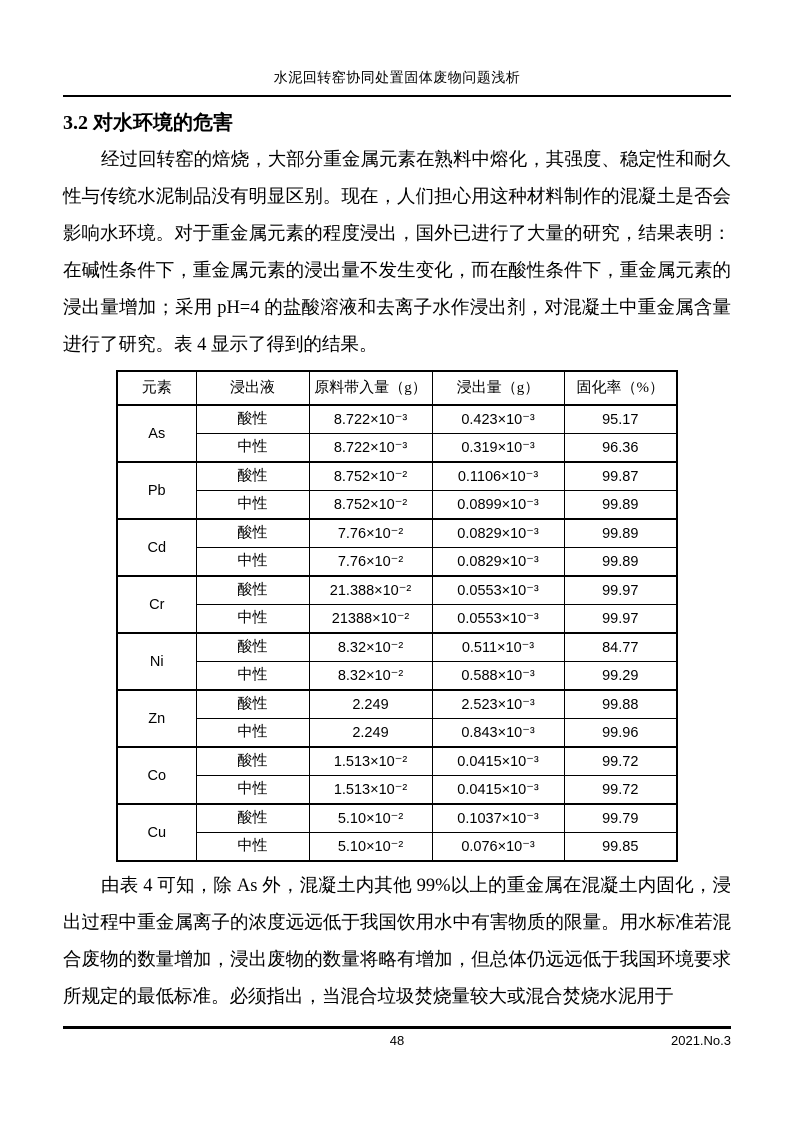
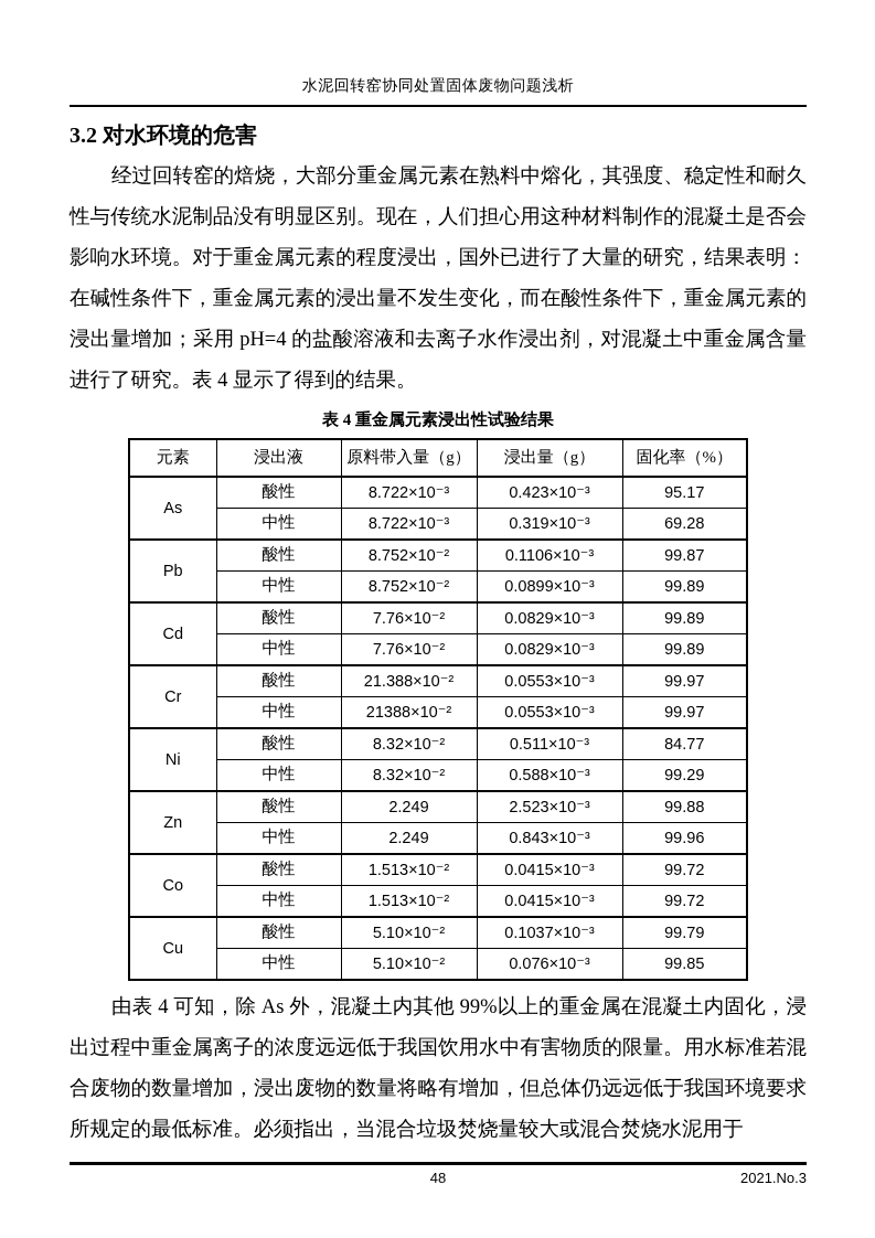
  水泥回转窑协同处置固体废物问题浅析
  3.2 对水环境的危害
  经过回转窑的焙烧，大部分重金属元素在熟料中熔化，其强度、稳定性和耐久性与传统水泥制品没有明显区别。现在，人们担心用这种材料制作的混凝土是否会影响水环境。对于重金属元素的程度浸出，国外已进行了大量的研究，结果表明：在碱性条件下，重金属元素的浸出量不发生变化，而在酸性条件下，重金属元素的浸出量增加；采用 pH=4 的盐酸溶液和去离子水作浸出剂，对混凝土中重金属含量进行了研究。表 4 显示了得到的结果。
+ 表 4 重金属元素浸出性试验结果
  元素	浸出液	原料带入量（g）	浸出量（g）	固化率（%）
  As	酸性	8.722×10⁻³	0.423×10⁻³	95.17
- 中性	8.722×10⁻³	0.319×10⁻³	96.36
+ 中性	8.722×10⁻³	0.319×10⁻³	69.28
  Pb	酸性	8.752×10⁻²	0.1106×10⁻³	99.87
  中性	8.752×10⁻²	0.0899×10⁻³	99.89
  Cd	酸性	7.76×10⁻²	0.0829×10⁻³	99.89
  中性	7.76×10⁻²	0.0829×10⁻³	99.89
  Cr	酸性	21.388×10⁻²	0.0553×10⁻³	99.97
  中性	21388×10⁻²	0.0553×10⁻³	99.97
  Ni	酸性	8.32×10⁻²	0.511×10⁻³	84.77
  中性	8.32×10⁻²	0.588×10⁻³	99.29
  Zn	酸性	2.249	2.523×10⁻³	99.88
  中性	2.249	0.843×10⁻³	99.96
  Co	酸性	1.513×10⁻²	0.0415×10⁻³	99.72
  中性	1.513×10⁻²	0.0415×10⁻³	99.72
  Cu	酸性	5.10×10⁻²	0.1037×10⁻³	99.79
  中性	5.10×10⁻²	0.076×10⁻³	99.85
  由表 4 可知，除 As 外，混凝土内其他 99%以上的重金属在混凝土内固化，浸出过程中重金属离子的浓度远远低于我国饮用水中有害物质的限量。用水标准若混合废物的数量增加，浸出废物的数量将略有增加，但总体仍远远低于我国环境要求所规定的最低标准。必须指出，当混合垃圾焚烧量较大或混合焚烧水泥用于
  48
  2021.No.3
